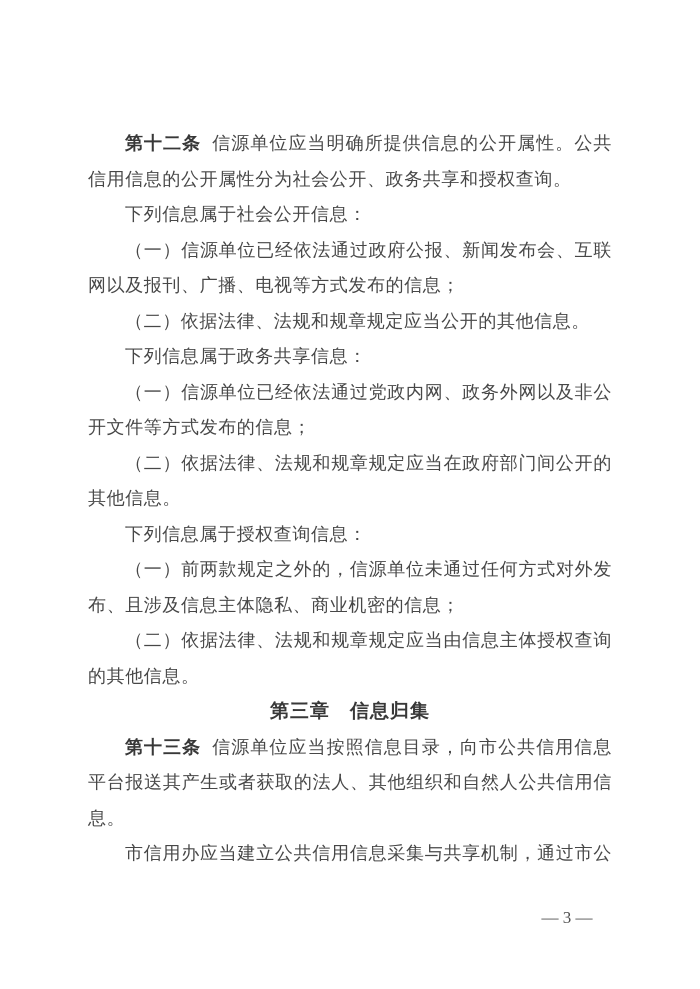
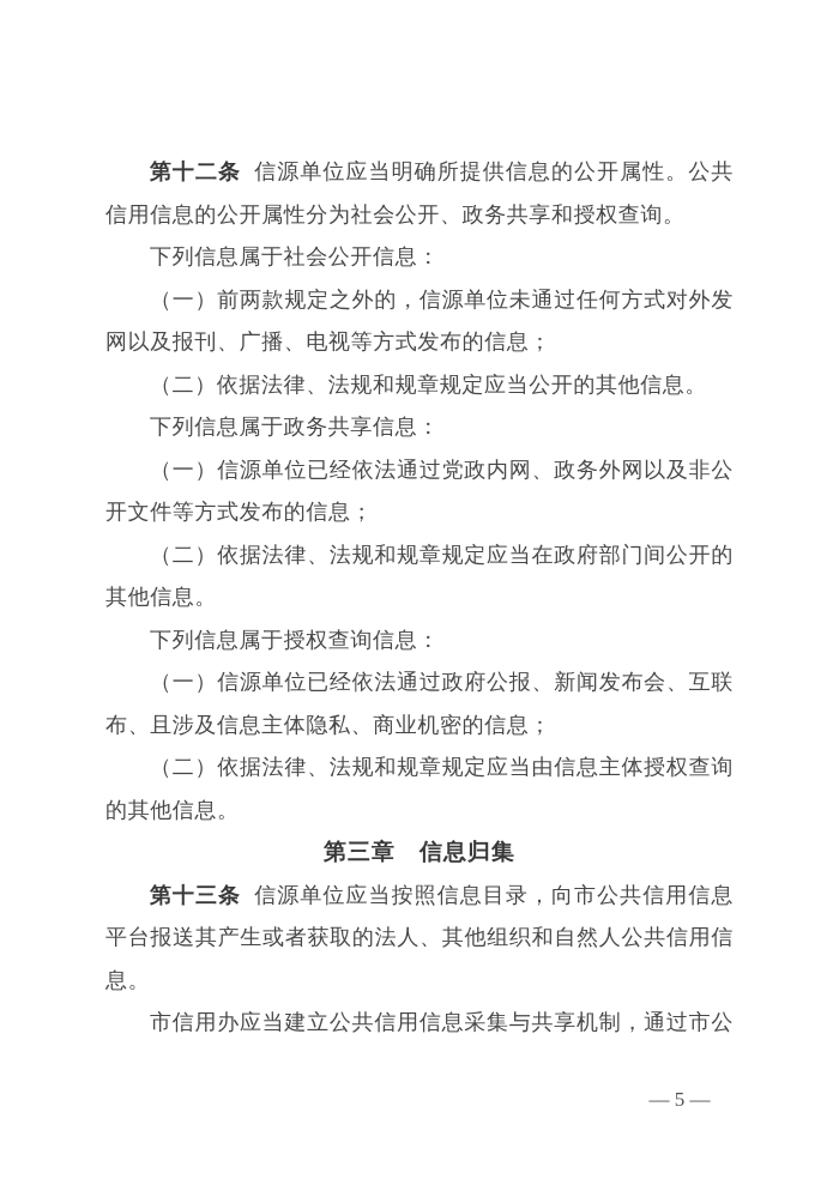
  第十二条 信源单位应当明确所提供信息的公开属性。公共
  信用信息的公开属性分为社会公开、政务共享和授权查询。
  下列信息属于社会公开信息：
- （一）信源单位已经依法通过政府公报、新闻发布会、互联
+ （一）前两款规定之外的，信源单位未通过任何方式对外发
  网以及报刊、广播、电视等方式发布的信息；
  （二）依据法律、法规和规章规定应当公开的其他信息。
  下列信息属于政务共享信息：
  （一）信源单位已经依法通过党政内网、政务外网以及非公
  开文件等方式发布的信息；
  （二）依据法律、法规和规章规定应当在政府部门间公开的
  其他信息。
  下列信息属于授权查询信息：
- （一）前两款规定之外的，信源单位未通过任何方式对外发
+ （一）信源单位已经依法通过政府公报、新闻发布会、互联
  布、且涉及信息主体隐私、商业机密的信息；
  （二）依据法律、法规和规章规定应当由信息主体授权查询
  的其他信息。
  第三章 信息归集
  第十三条 信源单位应当按照信息目录，向市公共信用信息
  平台报送其产生或者获取的法人、其他组织和自然人公共信用信
  息。
  市信用办应当建立公共信用信息采集与共享机制，通过市公
- — 3 —
+ — 5 —
